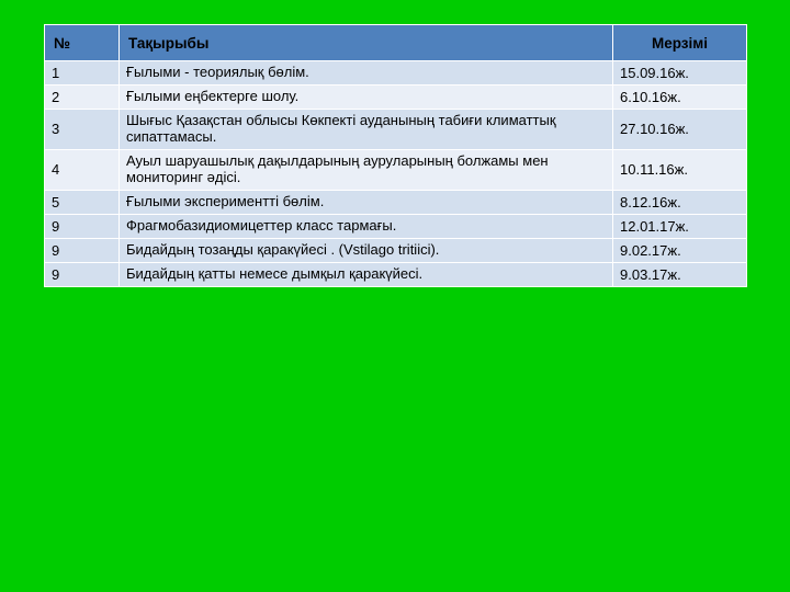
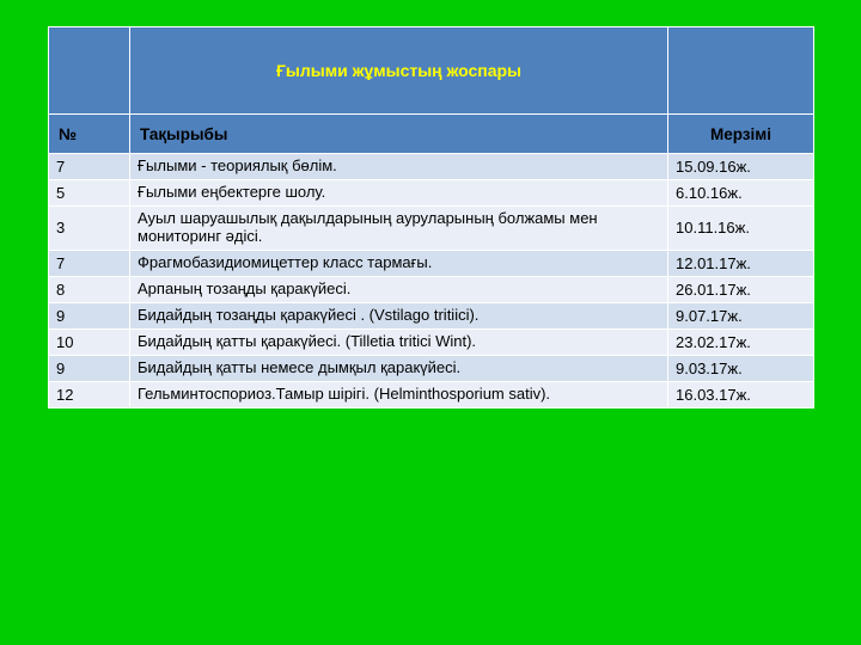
+ 	Ғылыми жұмыстың жоспары
  №	Тақырыбы	Мерзімі
- 1	Ғылыми - теориялық бөлім.	15.09.16ж.
+ 7	Ғылыми - теориялық бөлім.	15.09.16ж.
- 2	Ғылыми еңбектерге шолу.	6.10.16ж.
+ 5	Ғылыми еңбектерге шолу.	6.10.16ж.
- 3	Шығыс Қазақстан облысы Көкпекті ауданының табиғи климаттық сипаттамасы.	27.10.16ж.
- 4	Ауыл шаруашылық дақылдарының ауруларының болжамы мен мониторинг әдісі.	10.11.16ж.
+ 3	Ауыл шаруашылық дақылдарының ауруларының болжамы мен мониторинг әдісі.	10.11.16ж.
- 5	Ғылыми экспериментті бөлім.	8.12.16ж.
- 9	Фрагмобазидиомицеттер класс тармағы.	12.01.17ж.
+ 7	Фрагмобазидиомицеттер класс тармағы.	12.01.17ж.
+ 8	Арпаның тозаңды қаракүйесі.	26.01.17ж.
- 9	Бидайдың тозаңды қаракүйесі . (Vstilago tritiici).	9.02.17ж.
+ 9	Бидайдың тозаңды қаракүйесі . (Vstilago tritiici).	9.07.17ж.
+ 10	Бидайдың қатты қаракүйесі. (Tilletia tritici Wint).	23.02.17ж.
  9	Бидайдың қатты немесе дымқыл қаракүйесі.	9.03.17ж.
+ 12	Гельминтоспориоз.Тамыр шірігі. (Helminthosporium sativ).	16.03.17ж.
